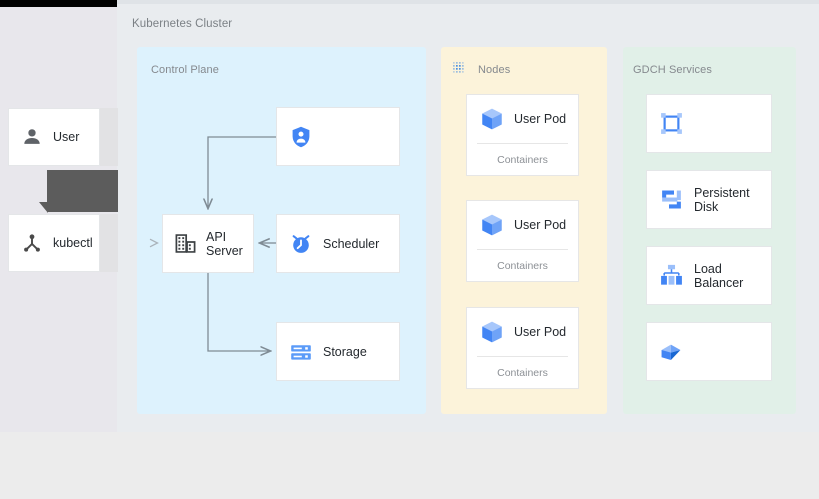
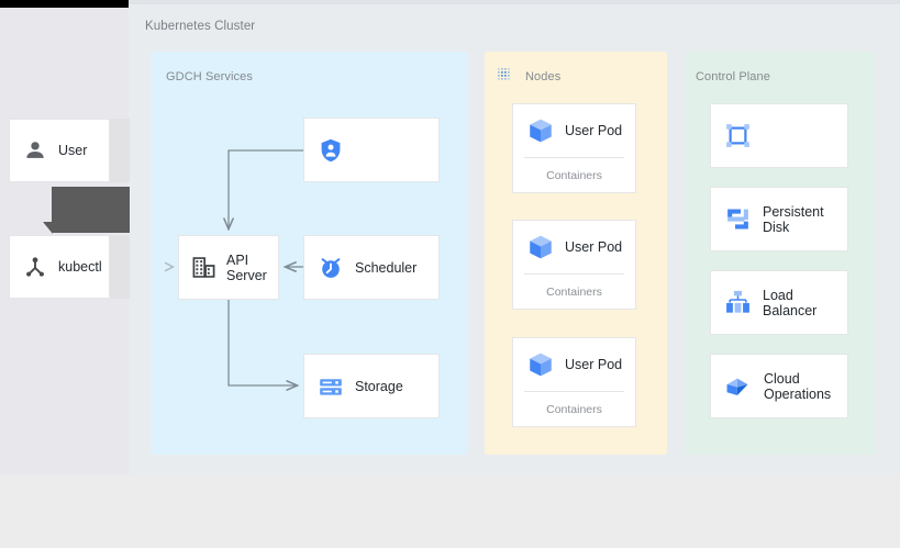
  Kubernetes Cluster
- Control Plane
+ GDCH Services
  Nodes
- GDCH Services
+ Control Plane
  User
  kubectl
  API
  Server
  Scheduler
  Storage
  User Pod
  Containers
  User Pod
  Containers
  User Pod
  Containers
  Persistent
  Disk
  Load
  Balancer
+ Cloud
+ Operations
